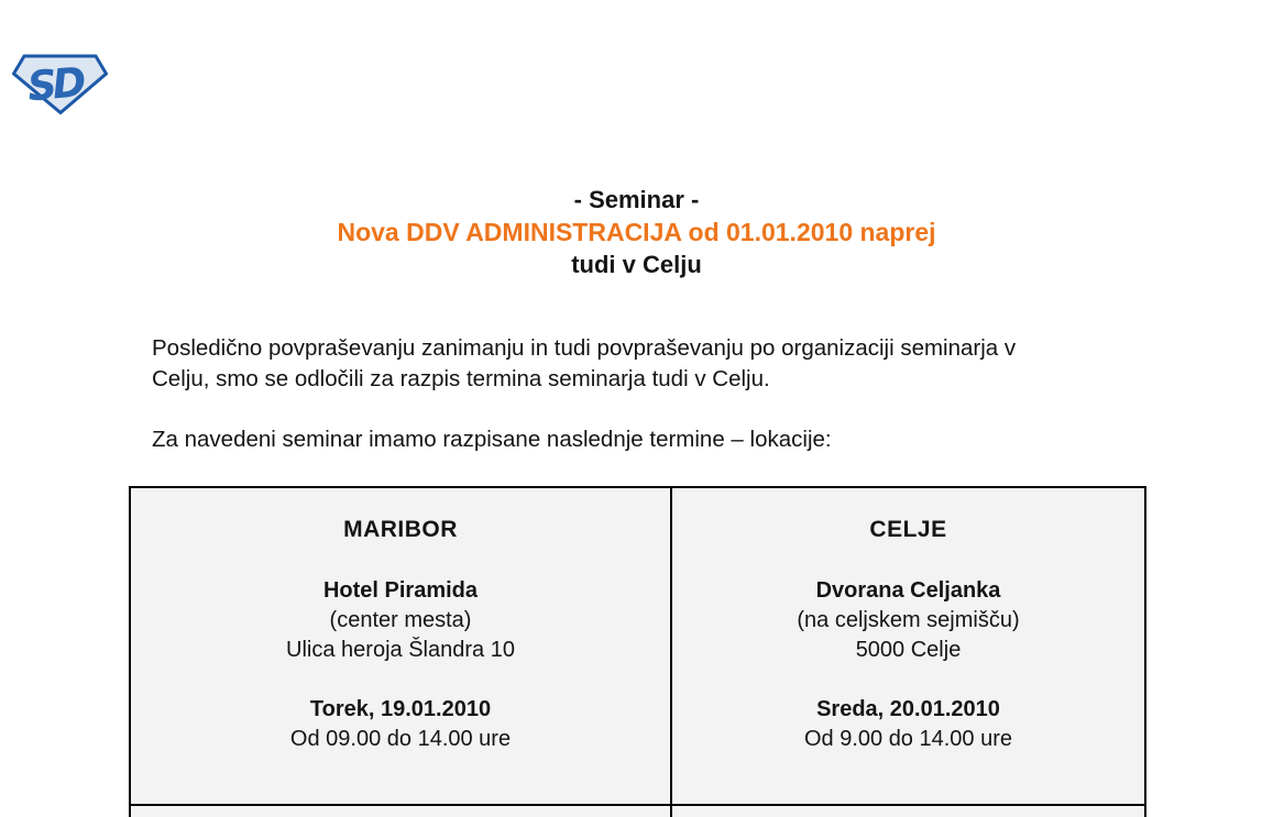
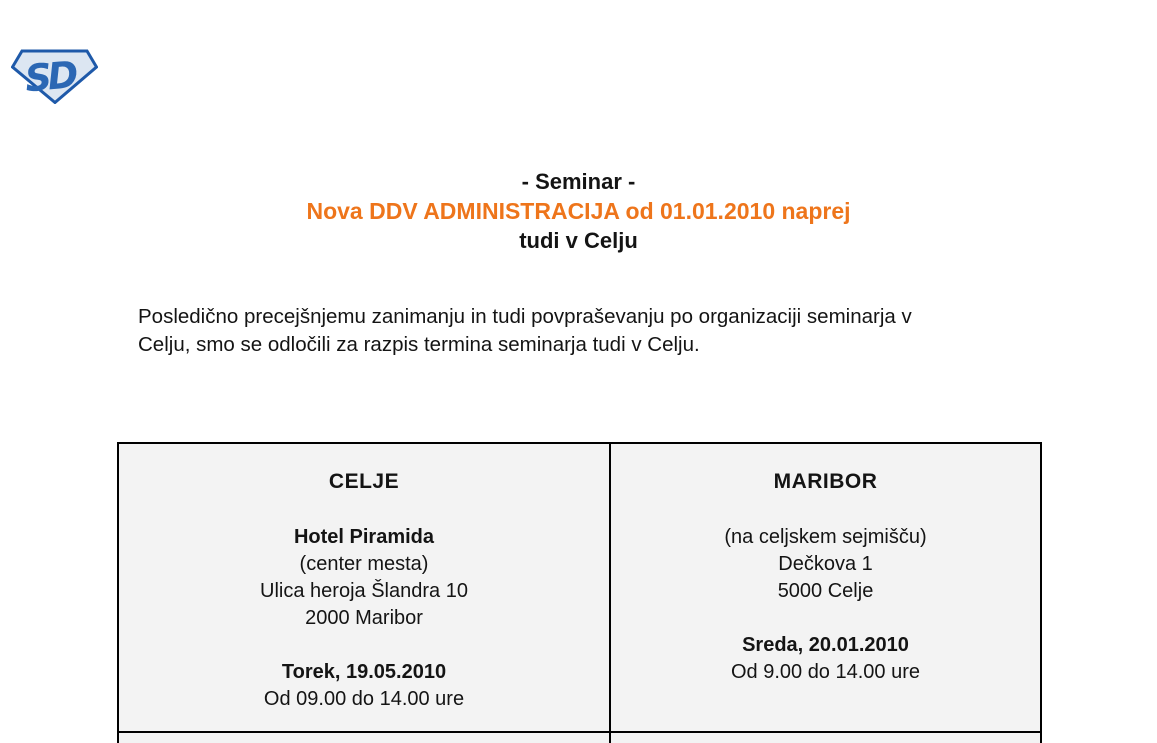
  - Seminar -
  Nova DDV ADMINISTRACIJA od 01.01.2010 naprej
  tudi v Celju
- Posledično povpraševanju zanimanju in tudi povpraševanju po organizaciji seminarja v
+ Posledično precejšnjemu zanimanju in tudi povpraševanju po organizaciji seminarja v
  Celju, smo se odločili za razpis termina seminarja tudi v Celju.
- Za navedeni seminar imamo razpisane naslednje termine – lokacije:
- MARIBOR
+ CELJE
  Hotel Piramida
  (center mesta)
  Ulica heroja Šlandra 10
+ 2000 Maribor
- Torek, 19.01.2010
+ Torek, 19.05.2010
  Od 09.00 do 14.00 ure
- CELJE
+ MARIBOR
- Dvorana Celjanka
  (na celjskem sejmišču)
+ Dečkova 1
  5000 Celje
  Sreda, 20.01.2010
  Od 9.00 do 14.00 ure
